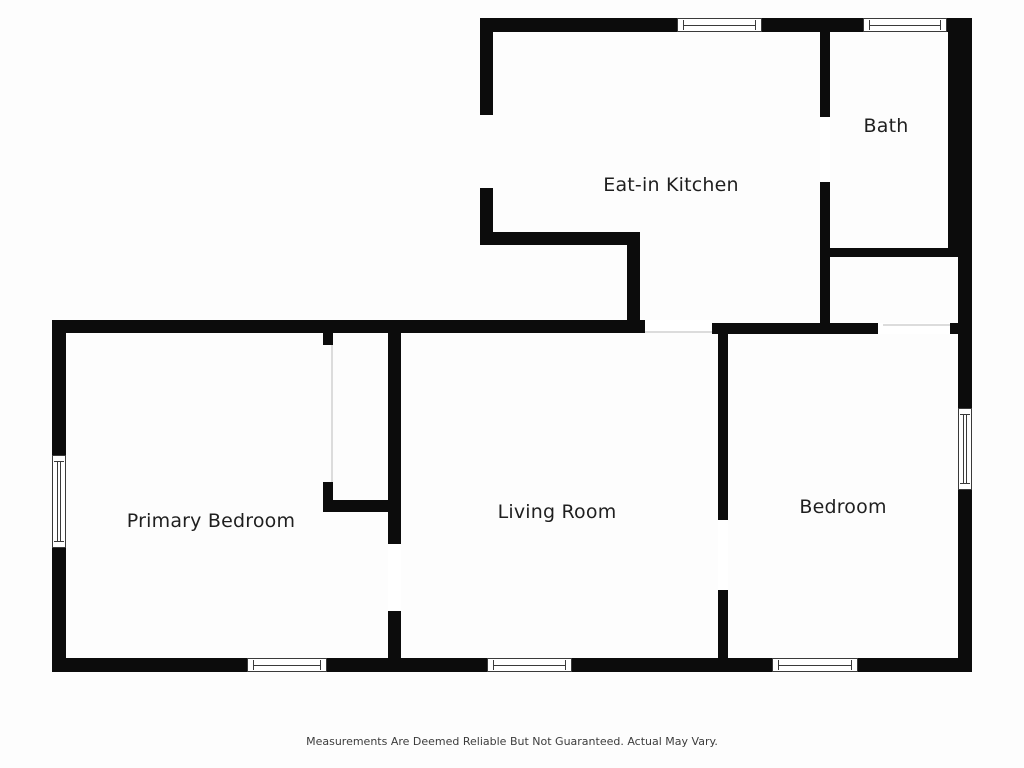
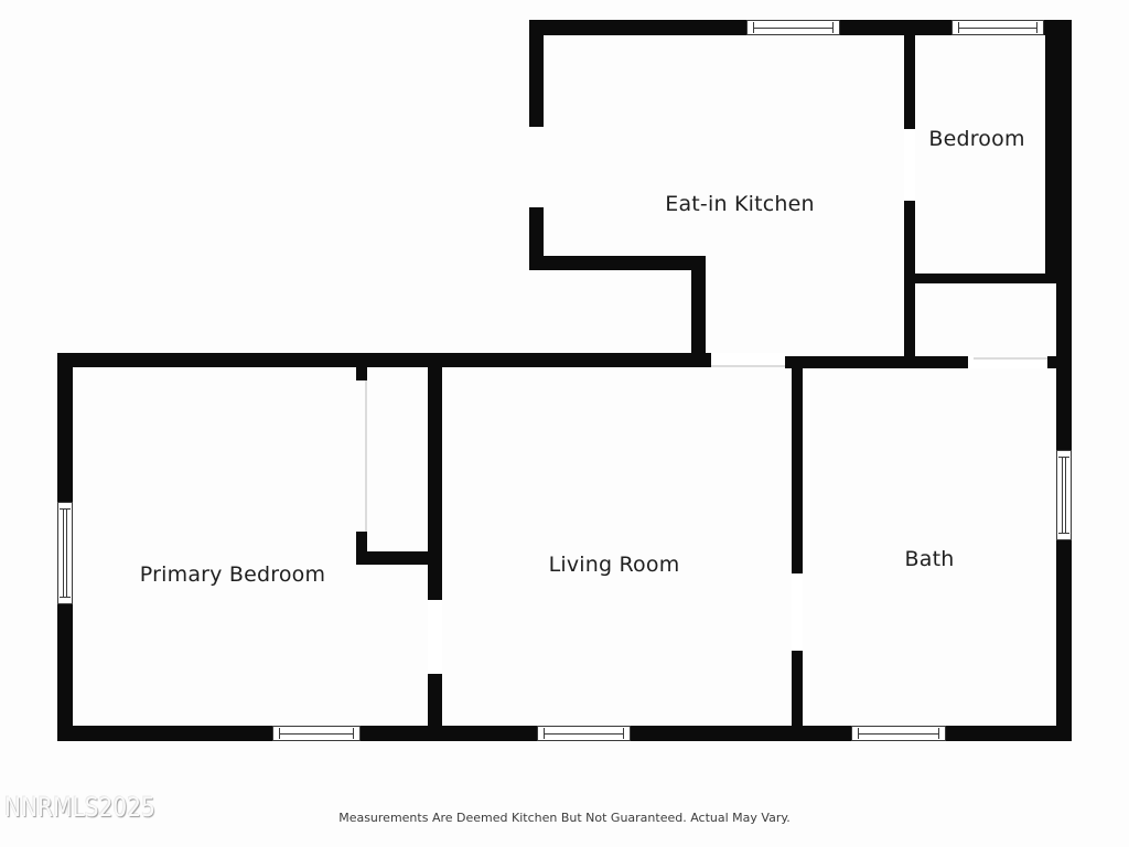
  Eat-in Kitchen
- Bath
+ Bedroom
  Primary Bedroom
  Living Room
- Bedroom
+ Bath
+ NNRMLS2025
- Measurements Are Deemed Reliable But Not Guaranteed. Actual May Vary.
+ Measurements Are Deemed Kitchen But Not Guaranteed. Actual May Vary.
